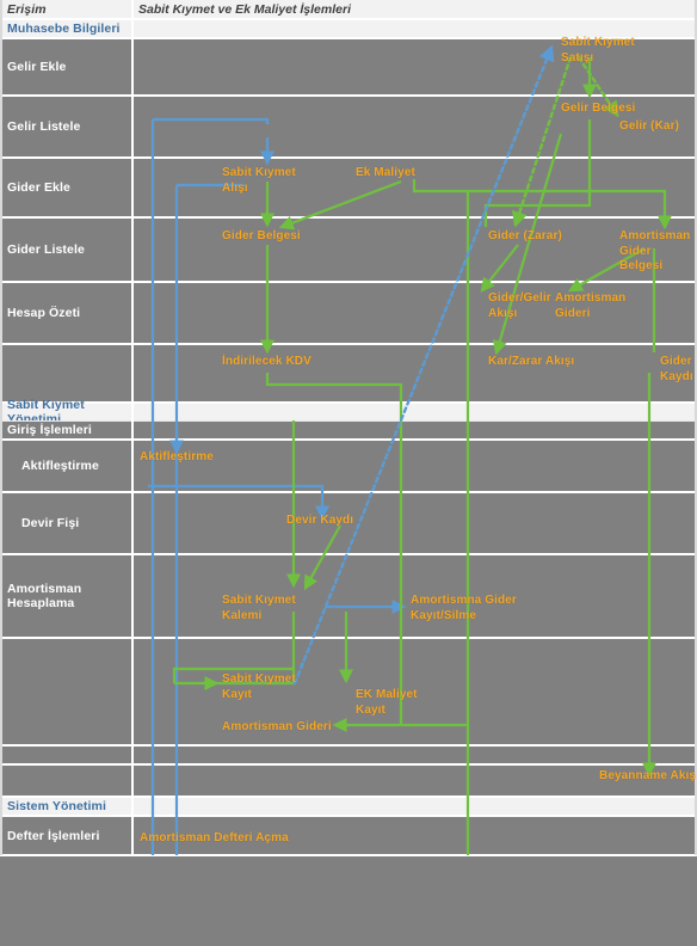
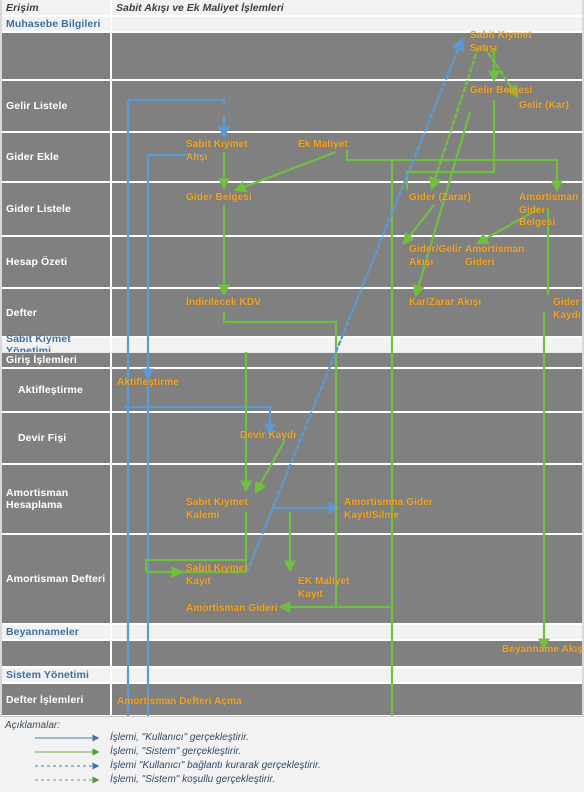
  Erişim
- Sabit Kıymet ve Ek Maliyet İşlemleri
+ Sabit Akışı ve Ek Maliyet İşlemleri
  Muhasebe Bilgileri
- Gelir Ekle
  Gelir Listele
  Gider Ekle
  Gider Listele
  Hesap Özeti
+ Defter
  Sabit Kıymet Yönetimi
  Giriş İşlemleri
  Aktifleştirme
  Devir Fişi
  Amortisman Hesaplama
+ Amortisman Defteri
+ Beyannameler
  Sistem Yönetimi
  Defter İşlemleri
  Sabit Kıymet
  Satışı
  Gelir Belgesi
  Gelir (Kar)
  Sabit Kıymet
  Alışı
  Ek Maliyet
  Gider Belgesi
  Gider (Zarar)
  Amortisman
  Gider Belgesi
  Gider/Gelir
  Akışı
  Amortisman
  Gideri
  İndirilecek KDV
  Kar/Zarar Akışı
  Gider
  Kaydı
  Aktifleştirme
  Devir Kaydı
  Sabit Kıymet
  Kalemi
  Amortismna Gider
  Kayıt/Silme
  Sabit Kıymet
  Kayıt
  EK Maliyet
  Kayıt
  Amortisman Gideri
  Beyanname Akış
  Amortisman Defteri Açma
+ Açıklamalar:
+ İşlemi, "Kullanıcı" gerçekleştirir.
+ İşlemi, "Sistem" gerçekleştirir.
+ İşlemi "Kullanıcı" bağlantı kurarak gerçekleştirir.
+ İşlemi, "Sistem" koşullu gerçekleştirir.
